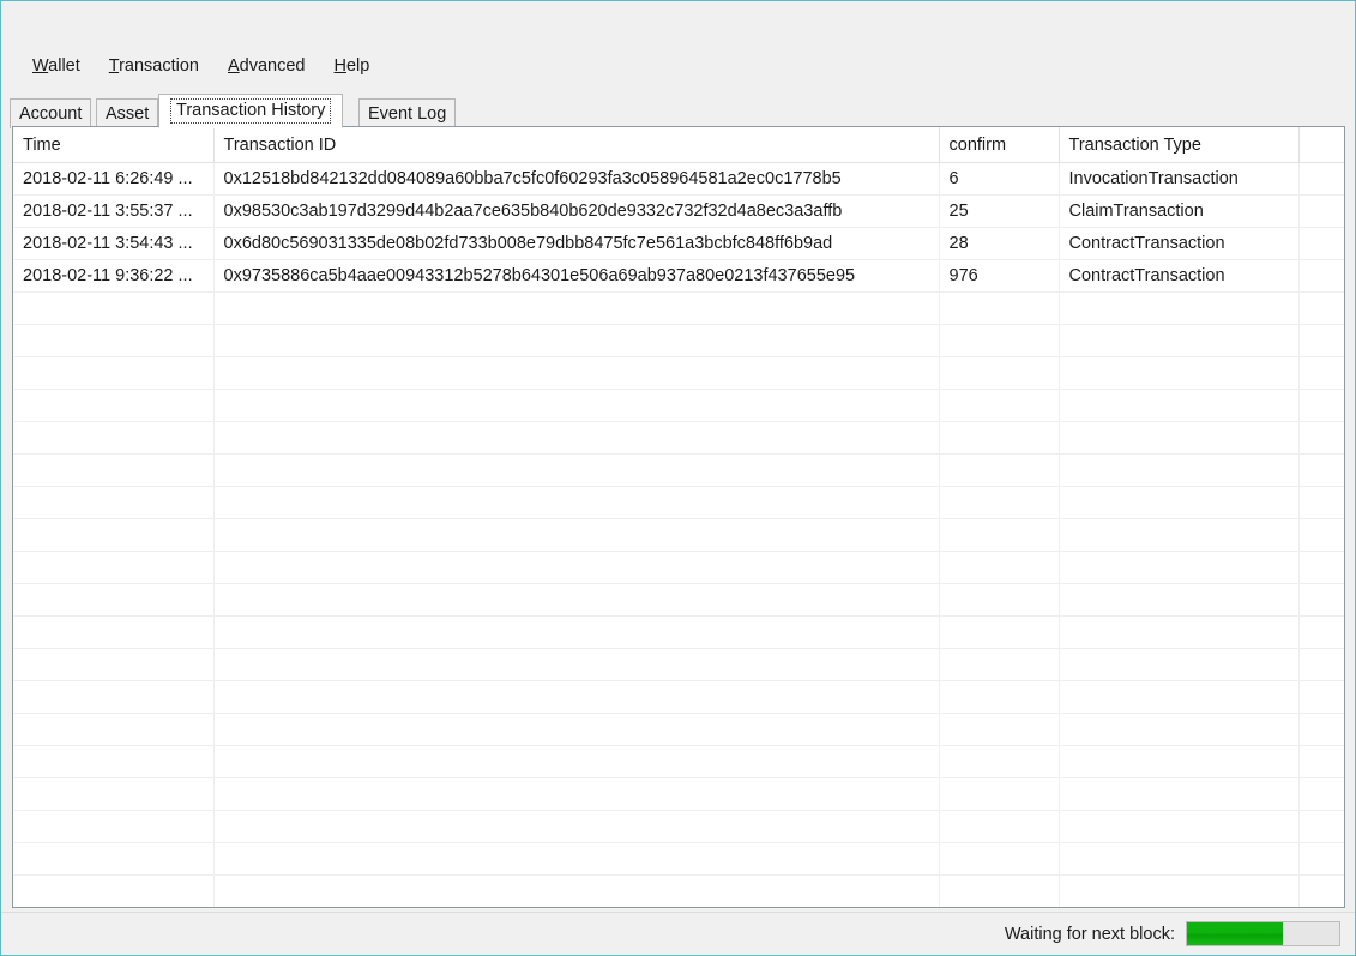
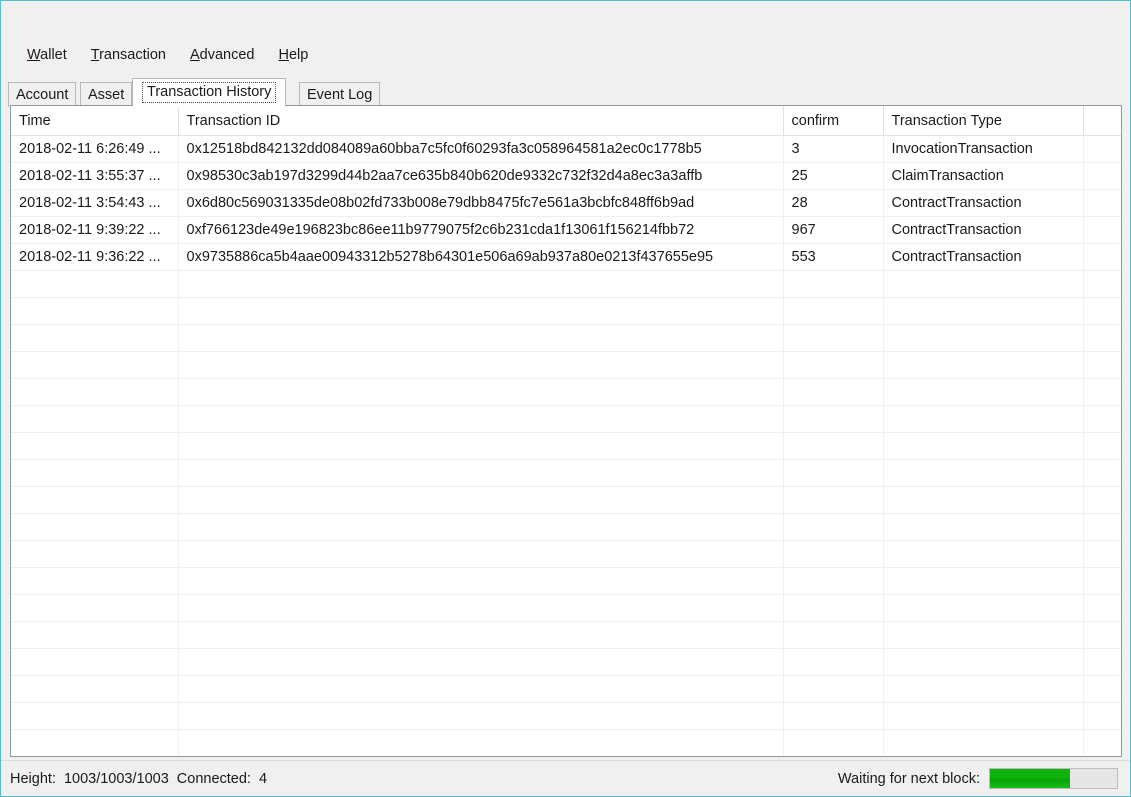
  Wallet
  Transaction
  Advanced
  Help
  Account
  Asset
  Transaction History
  Event Log
  Time	Transaction ID	confirm	Transaction Type
- 2018-02-11 6:26:49 ...	0x12518bd842132dd084089a60bba7c5fc0f60293fa3c058964581a2ec0c1778b5	6	InvocationTransaction
+ 2018-02-11 6:26:49 ...	0x12518bd842132dd084089a60bba7c5fc0f60293fa3c058964581a2ec0c1778b5	3	InvocationTransaction
  2018-02-11 3:55:37 ...	0x98530c3ab197d3299d44b2aa7ce635b840b620de9332c732f32d4a8ec3a3affb	25	ClaimTransaction
  2018-02-11 3:54:43 ...	0x6d80c569031335de08b02fd733b008e79dbb8475fc7e561a3bcbfc848ff6b9ad	28	ContractTransaction
+ 2018-02-11 9:39:22 ...	0xf766123de49e196823bc86ee11b9779075f2c6b231cda1f13061f156214fbb72	967	ContractTransaction
- 2018-02-11 9:36:22 ...	0x9735886ca5b4aae00943312b5278b64301e506a69ab937a80e0213f437655e95	976	ContractTransaction
+ 2018-02-11 9:36:22 ...	0x9735886ca5b4aae00943312b5278b64301e506a69ab937a80e0213f437655e95	553	ContractTransaction
+ Height: 1003/1003/1003 Connected: 4
  Waiting for next block:
